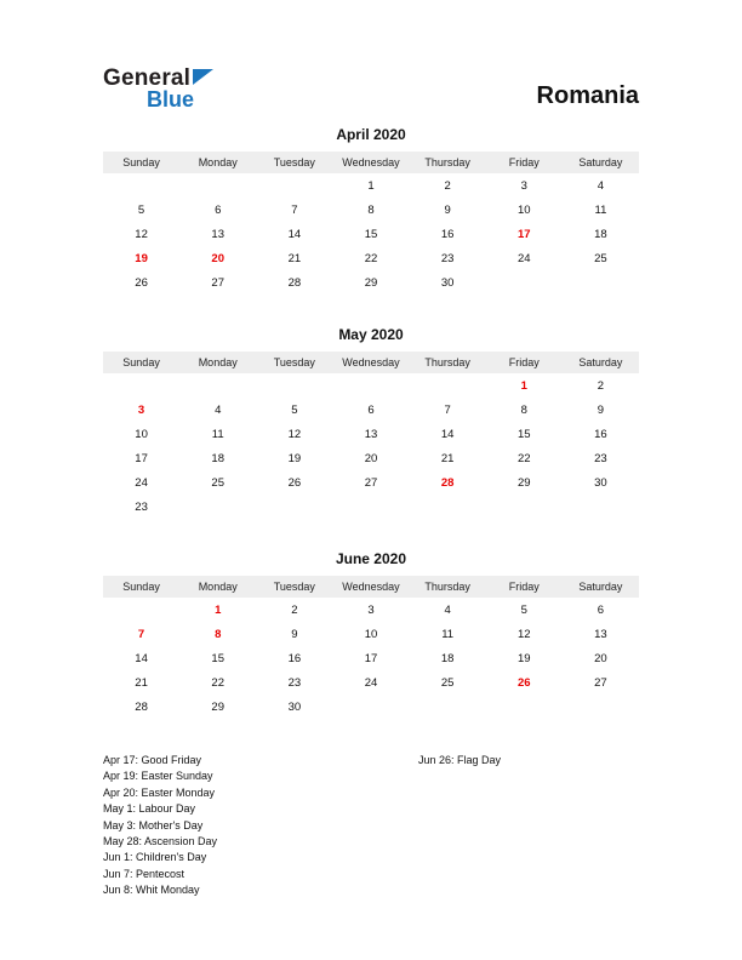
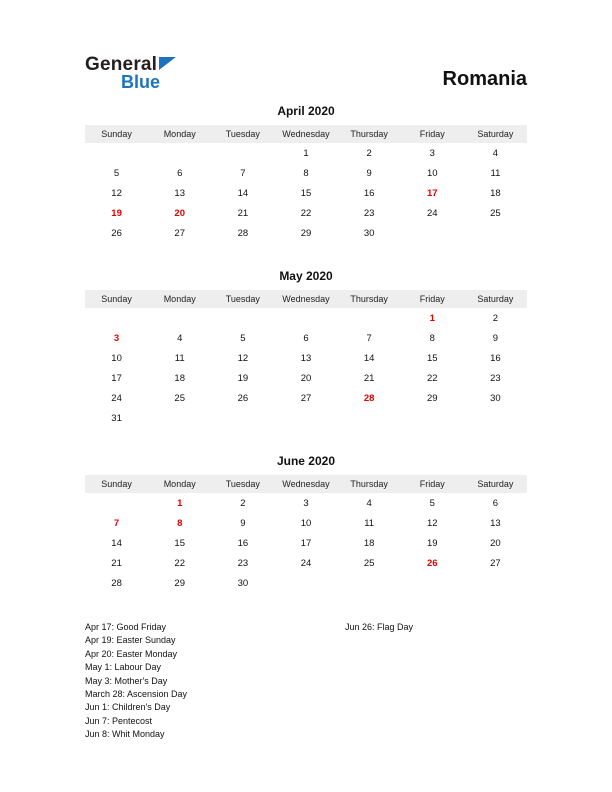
  General
  Blue
  Romania
  April 2020
  Sunday	Monday	Tuesday	Wednesday	Thursday	Friday	Saturday
  			1	2	3	4
  5	6	7	8	9	10	11
  12	13	14	15	16	17	18
  19	20	21	22	23	24	25
  26	27	28	29	30
  May 2020
  Sunday	Monday	Tuesday	Wednesday	Thursday	Friday	Saturday
  					1	2
  3	4	5	6	7	8	9
  10	11	12	13	14	15	16
  17	18	19	20	21	22	23
  24	25	26	27	28	29	30
- 23
+ 31
  June 2020
  Sunday	Monday	Tuesday	Wednesday	Thursday	Friday	Saturday
  	1	2	3	4	5	6
  7	8	9	10	11	12	13
  14	15	16	17	18	19	20
  21	22	23	24	25	26	27
  28	29	30
  Apr 17: Good Friday
  Apr 19: Easter Sunday
  Apr 20: Easter Monday
  May 1: Labour Day
  May 3: Mother's Day
- May 28: Ascension Day
+ March 28: Ascension Day
  Jun 1: Children's Day
  Jun 7: Pentecost
  Jun 8: Whit Monday
  Jun 26: Flag Day
